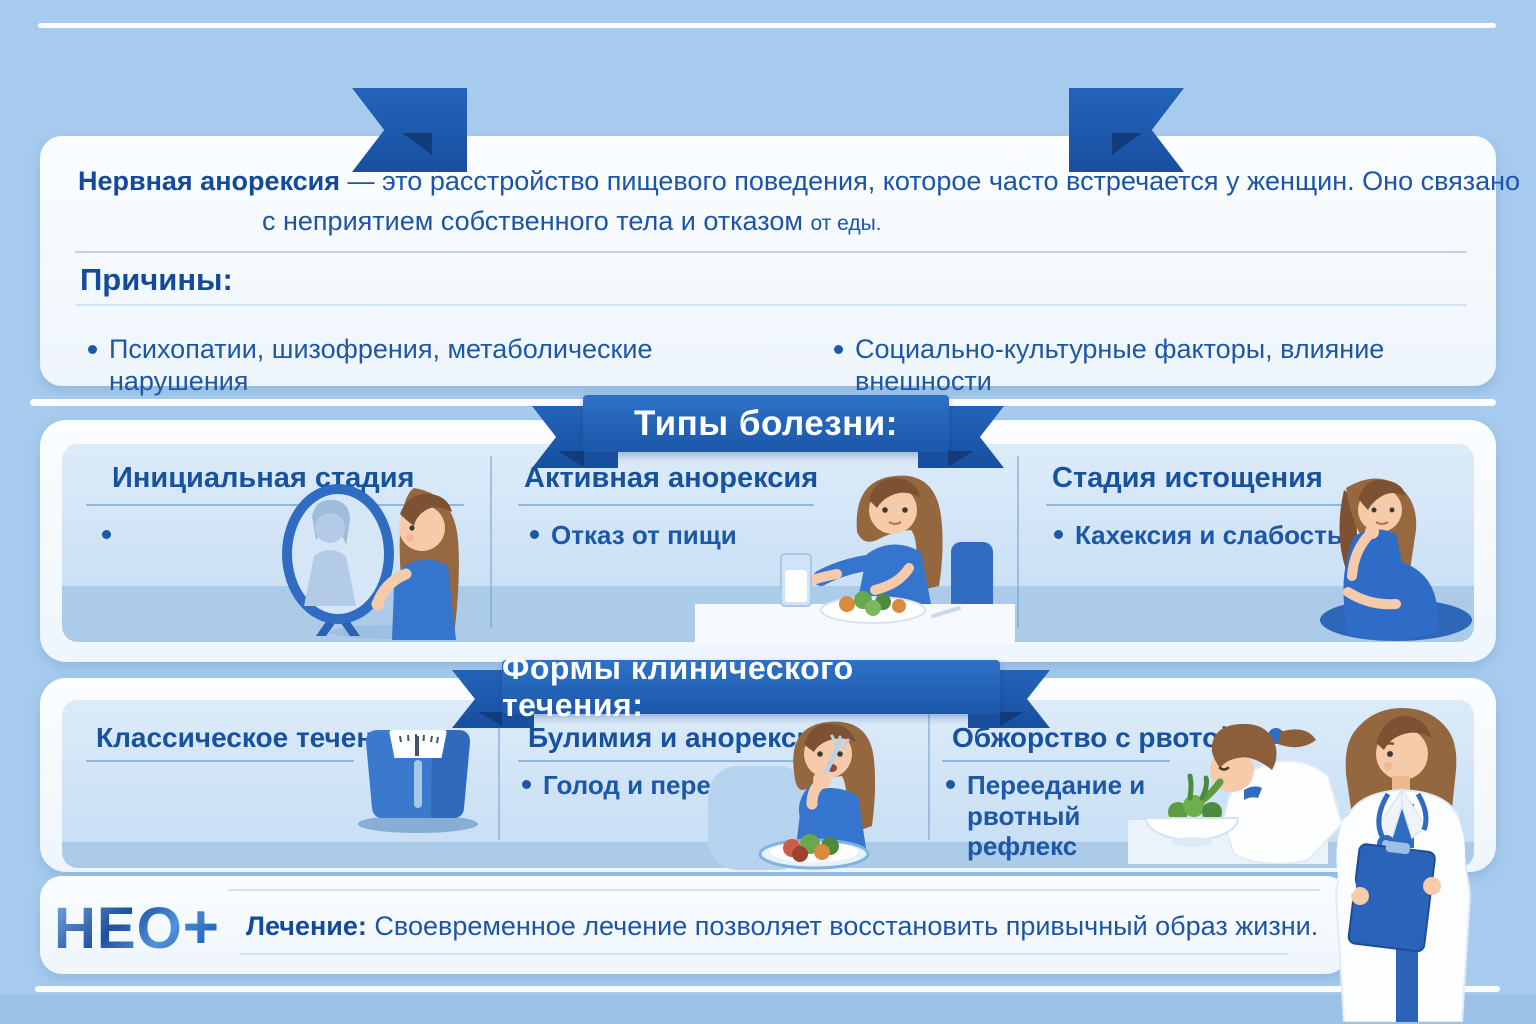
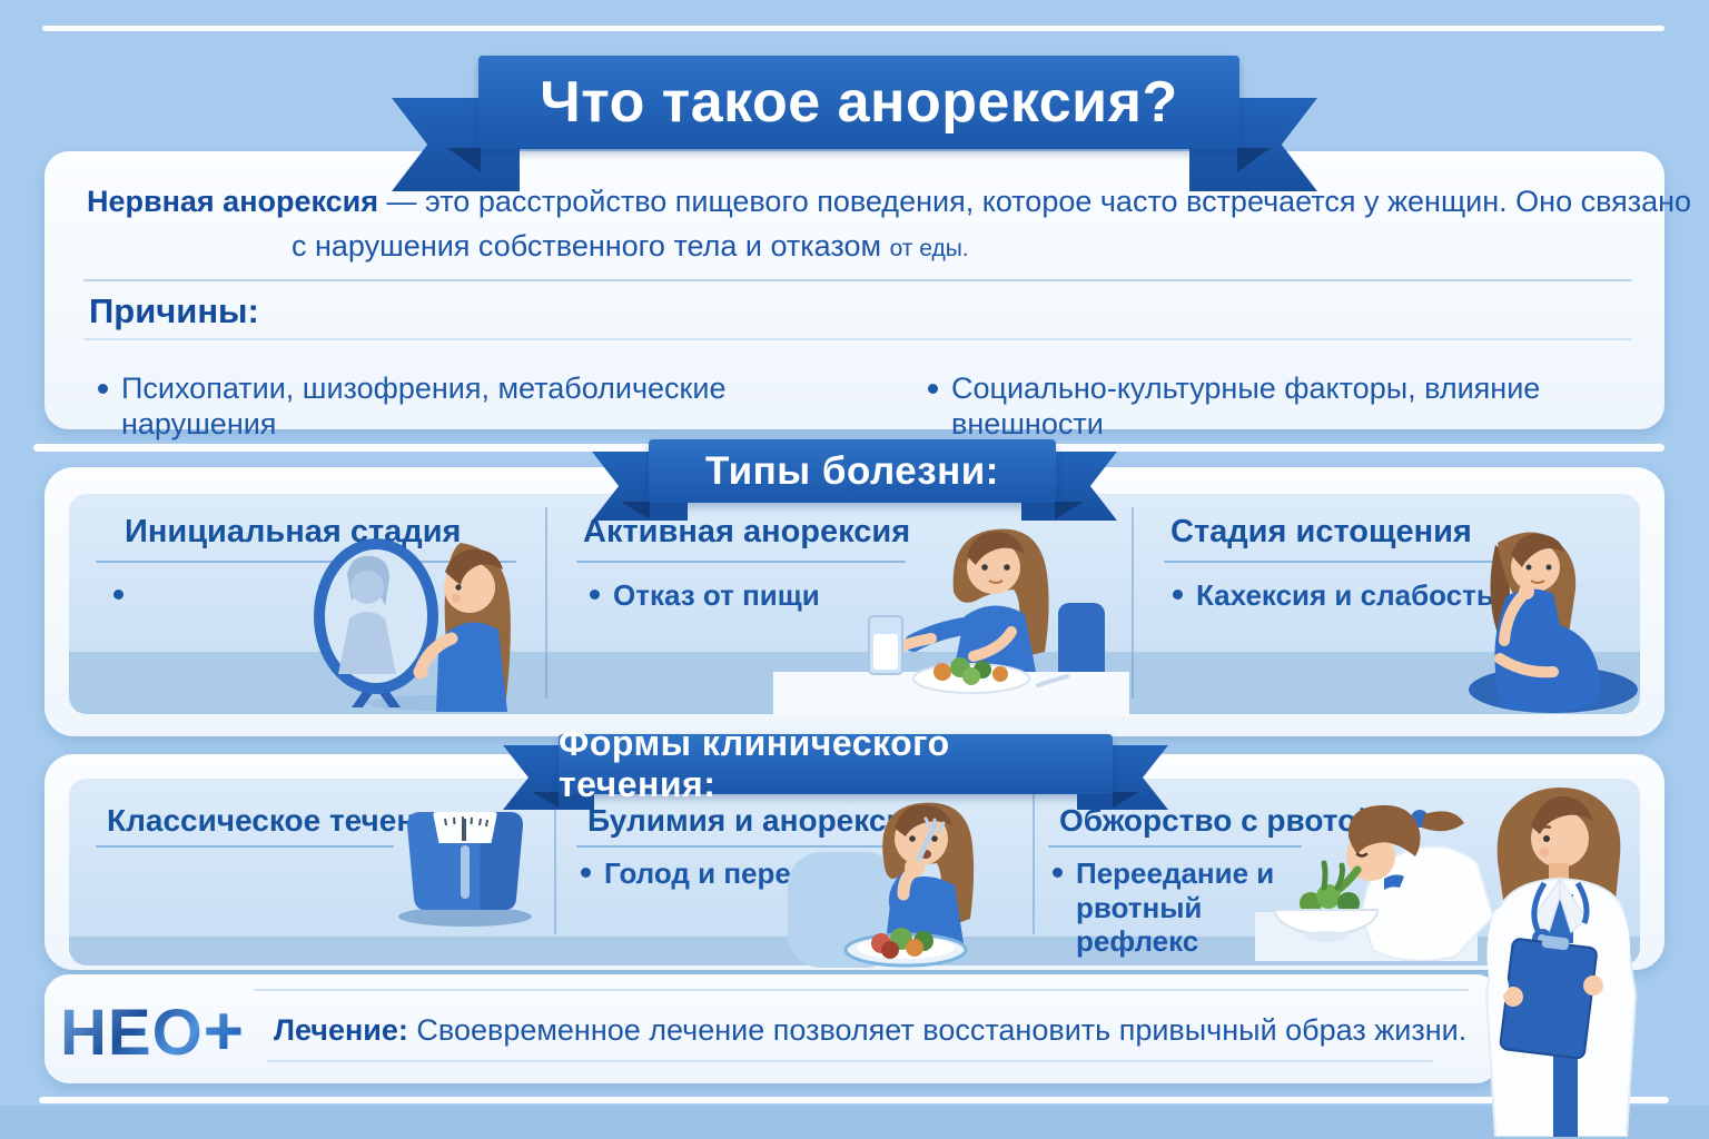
+ Что такое анорексия?
  Нервная анорексия — это расстройство пищевого поведения, которое часто встречается у женщин. Оно связано
- с неприятием собственного тела и отказом от еды.
+ с нарушения собственного тела и отказом от еды.
  Причины:
  Психопатии, шизофрения, метаболические нарушения
  Социально-культурные факторы, влияние внешности
  Типы болезни:
  Инициальная стадия
  Активная анорексия
  Отказ от пищи
  Стадия истощения
  Кахексия и слабость
  Формы клинического течения:
  Классическое течен
  Булимия и анорекс
  Обжорство с рвото
  Переедание и рвотный рефлекс
  НЕО+
  Лечение: Своевременное лечение позволяет восстановить привычный образ жизни.
